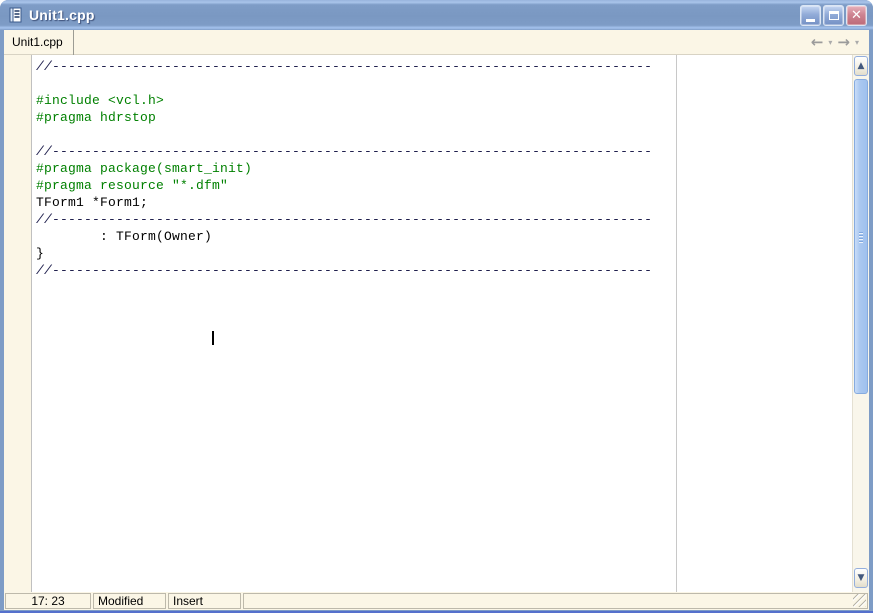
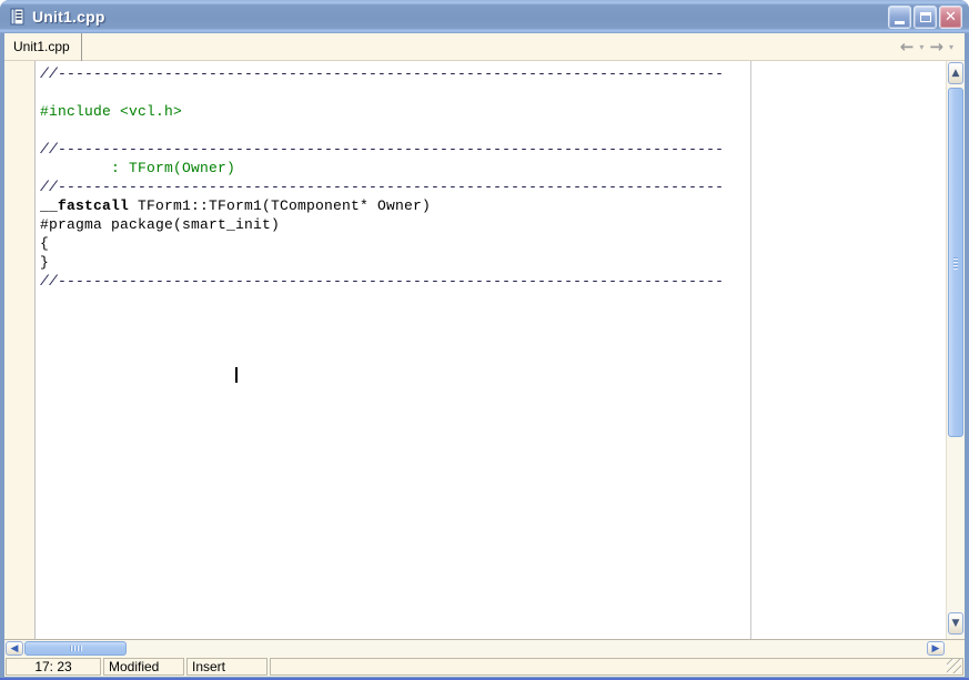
  Unit1.cpp
  ✕
  Unit1.cpp
  ←
  ▾
  →
  ▾
  //---------------------------------------------------------------------------
  #include <vcl.h>
- #pragma hdrstop
  //---------------------------------------------------------------------------
- #pragma package(smart_init)
+ : TForm(Owner)
- #pragma resource "*.dfm"
- TForm1 *Form1;
  //---------------------------------------------------------------------------
+ __fastcall TForm1::TForm1(TComponent* Owner)
- : TForm(Owner)
+ #pragma package(smart_init)
+ {
  }
  //---------------------------------------------------------------------------
  ▲
  ▼
+ ◀
+ ▶
  17: 23
  Modified
  Insert
